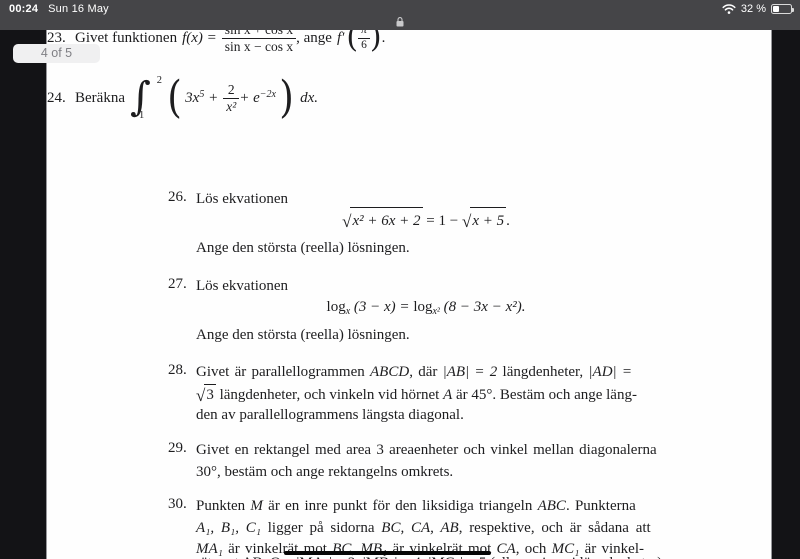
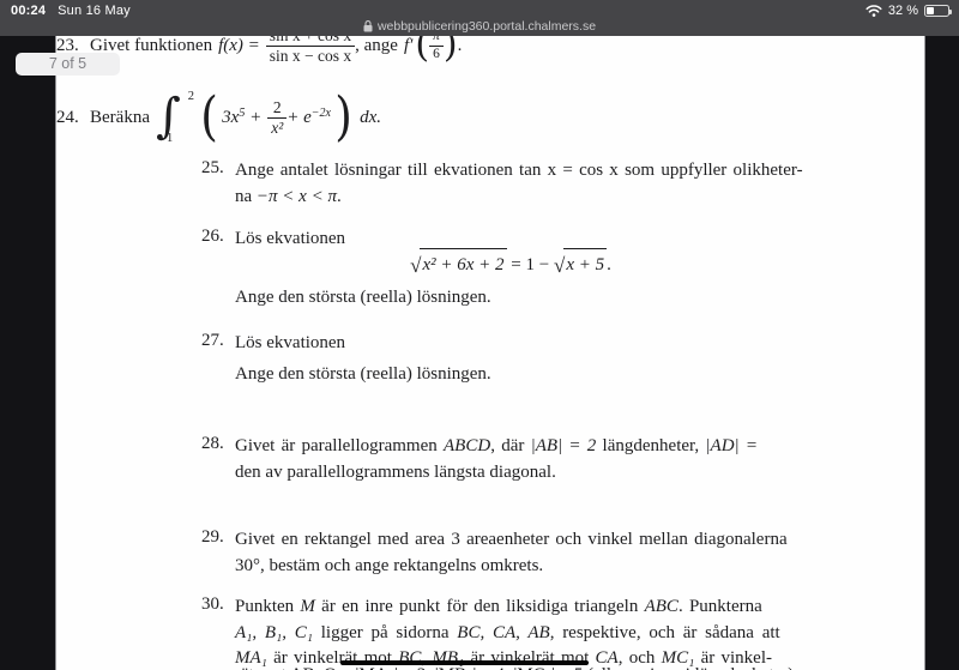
  00:24 Sun 16 May
  32 %
+ webbpublicering360.portal.chalmers.se
- 4 of 5
+ 7 of 5
  23.
  Givet funktionen
  f(x) =
  sin x − cos x
  , ange
  f′
  (
  6
  )
  .
  24.
  Beräkna
  ∫
  2
  1
  (
  3x5 +
  2
  x²
  + e−2x
  )
  dx.
+ 25.
+ Ange antalet lösningar till ekvationen tan x = cos x som uppfyller olikheter-
+ na −π < x < π.
  26.
  Lös ekvationen
  √x² + 6x + 2 = 1 − √x + 5 .
  Ange den största (reella) lösningen.
  27.
  Lös ekvationen
- logx (3 − x) = logx² (8 − 3x − x²).
  Ange den största (reella) lösningen.
  28.
  Givet är parallellogrammen ABCD, där |AB| = 2 längdenheter, |AD| =
- √3 längdenheter, och vinkeln vid hörnet A är 45°. Bestäm och ange läng-
  den av parallellogrammens längsta diagonal.
  29.
  Givet en rektangel med area 3 areaenheter och vinkel mellan diagonalerna
  30°, bestäm och ange rektangelns omkrets.
  30.
  Punkten M är en inre punkt för den liksidiga triangeln ABC. Punkterna
  A₁, B₁, C₁ ligger på sidorna BC, CA, AB, respektive, och är sådana att
  MA₁ är vinkelrät mot BC, MB₁ är vinkelrät mot CA, och MC₁ är vinkel-
